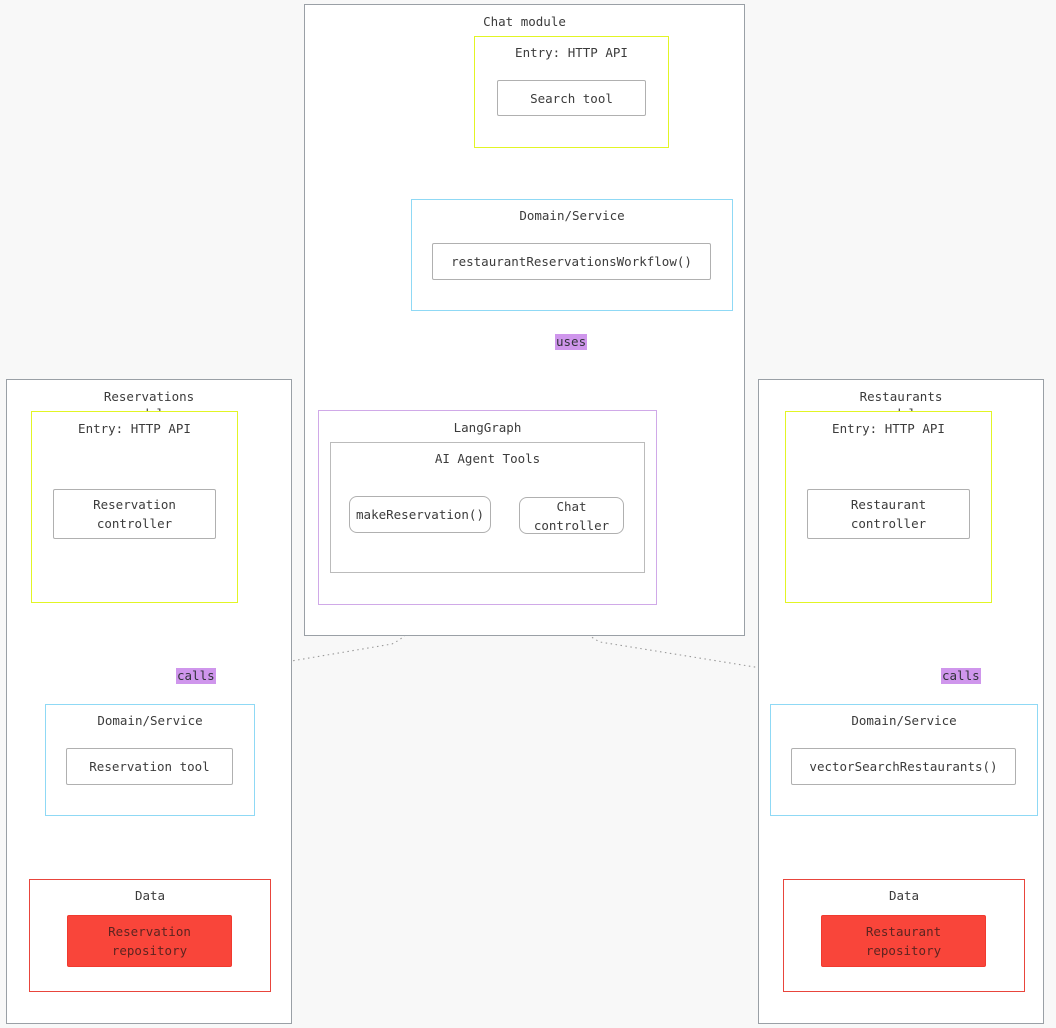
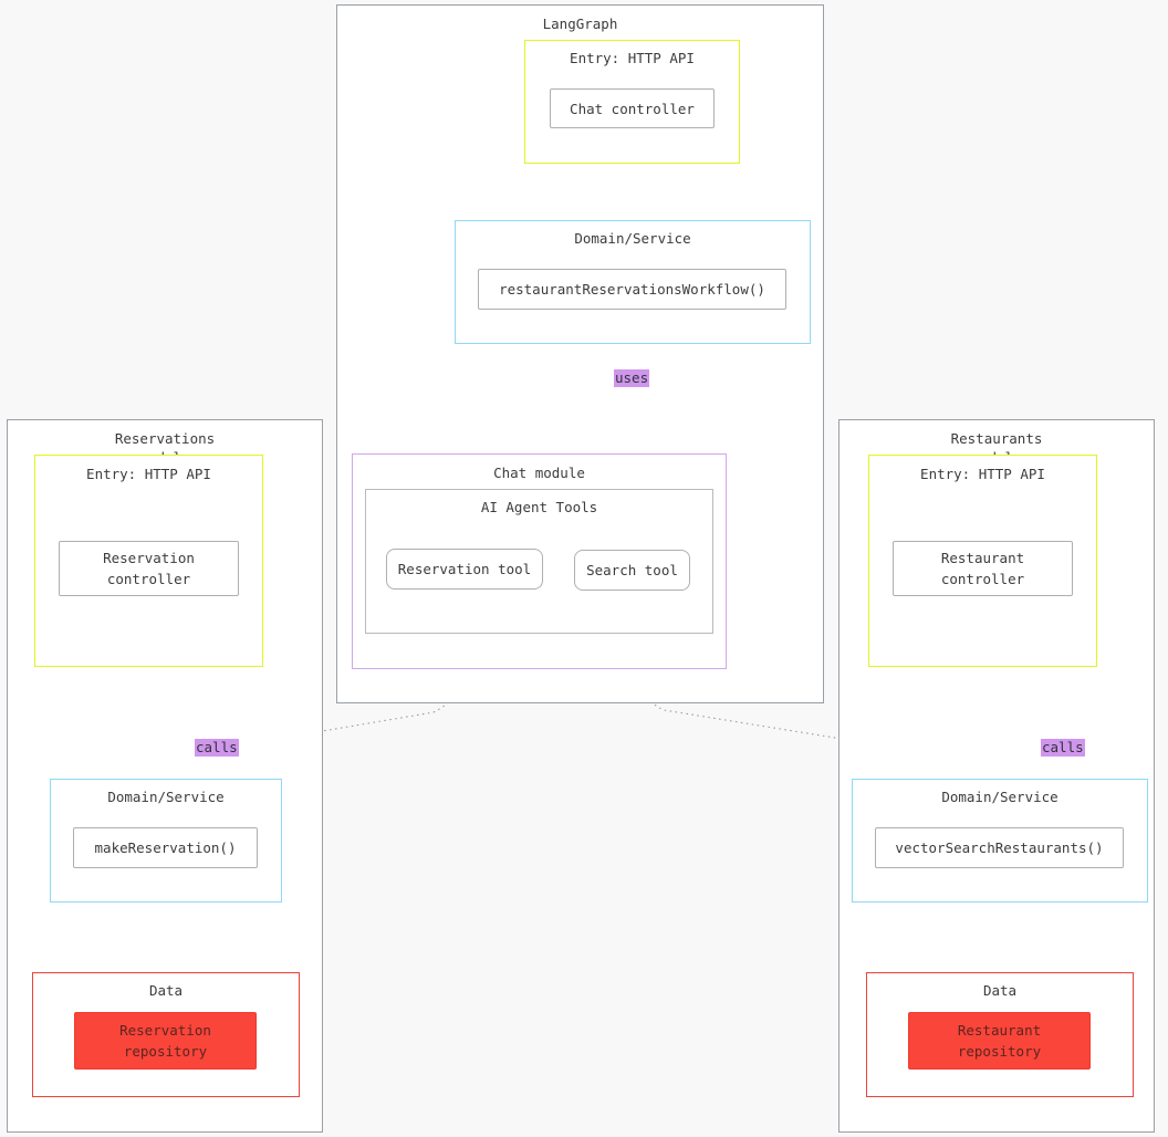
- Chat module
+ LangGraph
  Entry: HTTP API
- Search tool
+ Chat controller
  Domain/Service
  restaurantReservationsWorkflow()
  uses
- LangGraph
+ Chat module
  AI Agent Tools
- makeReservation()
+ Reservation tool
- Chat controller
+ Search tool
  Reservations
  Entry: HTTP API
  Reservation
  controller
  calls
  Domain/Service
- Reservation tool
+ makeReservation()
  Data
  Reservation
  repository
  Restaurants
  Entry: HTTP API
  Restaurant
  controller
  calls
  Domain/Service
  vectorSearchRestaurants()
  Data
  Restaurant
  repository
